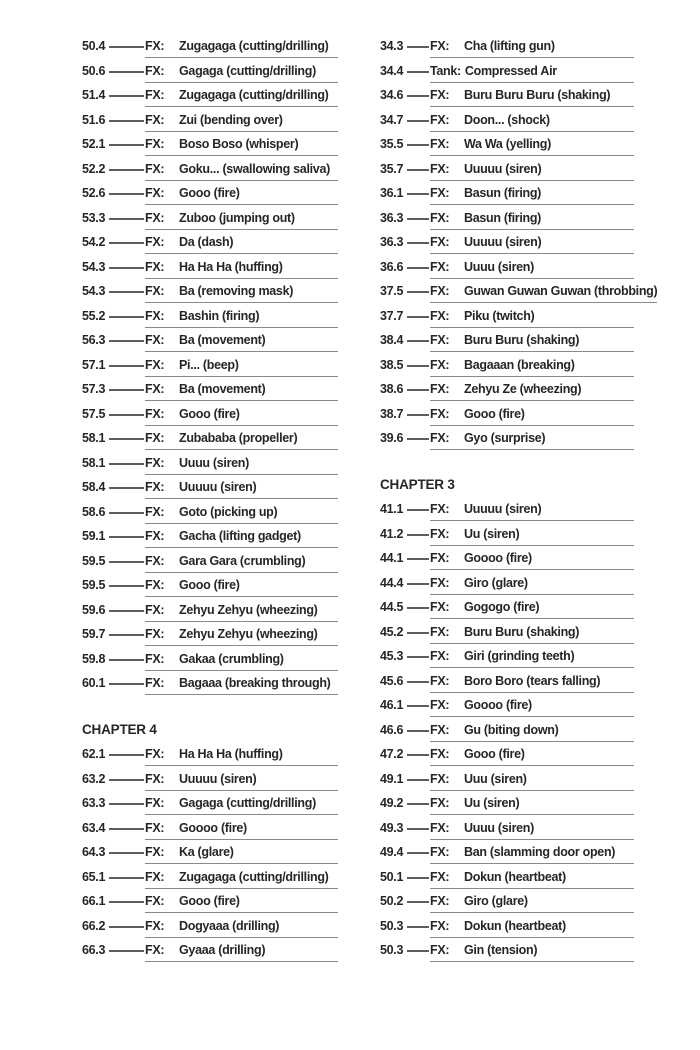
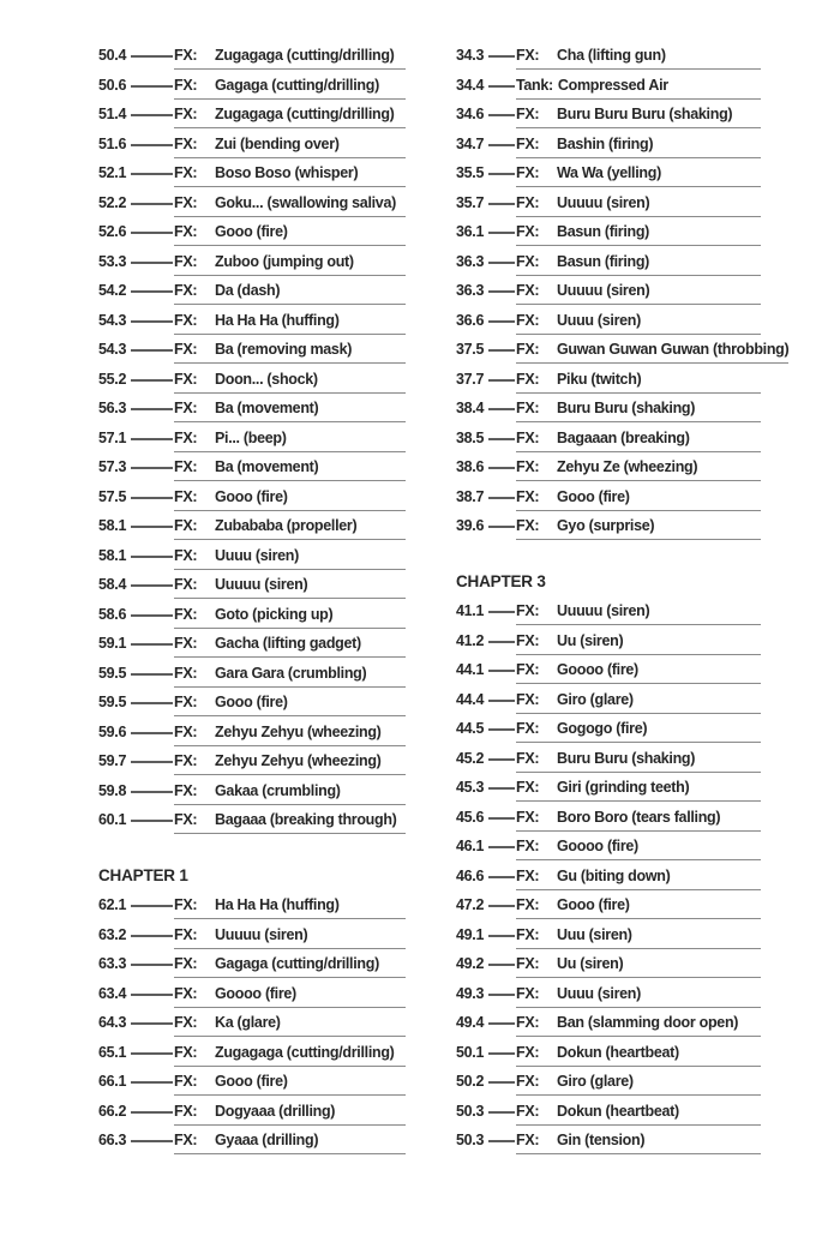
  50.4
  FX:
  Zugagaga (cutting/drilling)
  50.6
  FX:
  Gagaga (cutting/drilling)
  51.4
  FX:
  Zugagaga (cutting/drilling)
  51.6
  FX:
  Zui (bending over)
  52.1
  FX:
  Boso Boso (whisper)
  52.2
  FX:
  Goku... (swallowing saliva)
  52.6
  FX:
  Gooo (fire)
  53.3
  FX:
  Zuboo (jumping out)
  54.2
  FX:
  Da (dash)
  54.3
  FX:
  Ha Ha Ha (huffing)
  54.3
  FX:
  Ba (removing mask)
  55.2
  FX:
- Bashin (firing)
+ Doon... (shock)
  56.3
  FX:
  Ba (movement)
  57.1
  FX:
  Pi... (beep)
  57.3
  FX:
  Ba (movement)
  57.5
  FX:
  Gooo (fire)
  58.1
  FX:
  Zubababa (propeller)
  58.1
  FX:
  Uuuu (siren)
  58.4
  FX:
  Uuuuu (siren)
  58.6
  FX:
  Goto (picking up)
  59.1
  FX:
  Gacha (lifting gadget)
  59.5
  FX:
  Gara Gara (crumbling)
  59.5
  FX:
  Gooo (fire)
  59.6
  FX:
  Zehyu Zehyu (wheezing)
  59.7
  FX:
  Zehyu Zehyu (wheezing)
  59.8
  FX:
  Gakaa (crumbling)
  60.1
  FX:
  Bagaaa (breaking through)
- CHAPTER 4
+ CHAPTER 1
  62.1
  FX:
  Ha Ha Ha (huffing)
  63.2
  FX:
  Uuuuu (siren)
  63.3
  FX:
  Gagaga (cutting/drilling)
  63.4
  FX:
  Goooo (fire)
  64.3
  FX:
  Ka (glare)
  65.1
  FX:
  Zugagaga (cutting/drilling)
  66.1
  FX:
  Gooo (fire)
  66.2
  FX:
  Dogyaaa (drilling)
  66.3
  FX:
  Gyaaa (drilling)
  34.3
  FX:
  Cha (lifting gun)
  34.4
  Tank:
  Compressed Air
  34.6
  FX:
  Buru Buru Buru (shaking)
  34.7
  FX:
- Doon... (shock)
+ Bashin (firing)
  35.5
  FX:
  Wa Wa (yelling)
  35.7
  FX:
  Uuuuu (siren)
  36.1
  FX:
  Basun (firing)
  36.3
  FX:
  Basun (firing)
  36.3
  FX:
  Uuuuu (siren)
  36.6
  FX:
  Uuuu (siren)
  37.5
  FX:
  Guwan Guwan Guwan (throbbing)
  37.7
  FX:
  Piku (twitch)
  38.4
  FX:
  Buru Buru (shaking)
  38.5
  FX:
  Bagaaan (breaking)
  38.6
  FX:
  Zehyu Ze (wheezing)
  38.7
  FX:
  Gooo (fire)
  39.6
  FX:
  Gyo (surprise)
  CHAPTER 3
  41.1
  FX:
  Uuuuu (siren)
  41.2
  FX:
  Uu (siren)
  44.1
  FX:
  Goooo (fire)
  44.4
  FX:
  Giro (glare)
  44.5
  FX:
  Gogogo (fire)
  45.2
  FX:
  Buru Buru (shaking)
  45.3
  FX:
  Giri (grinding teeth)
  45.6
  FX:
  Boro Boro (tears falling)
  46.1
  FX:
  Goooo (fire)
  46.6
  FX:
  Gu (biting down)
  47.2
  FX:
  Gooo (fire)
  49.1
  FX:
  Uuu (siren)
  49.2
  FX:
  Uu (siren)
  49.3
  FX:
  Uuuu (siren)
  49.4
  FX:
  Ban (slamming door open)
  50.1
  FX:
  Dokun (heartbeat)
  50.2
  FX:
  Giro (glare)
  50.3
  FX:
  Dokun (heartbeat)
  50.3
  FX:
  Gin (tension)
